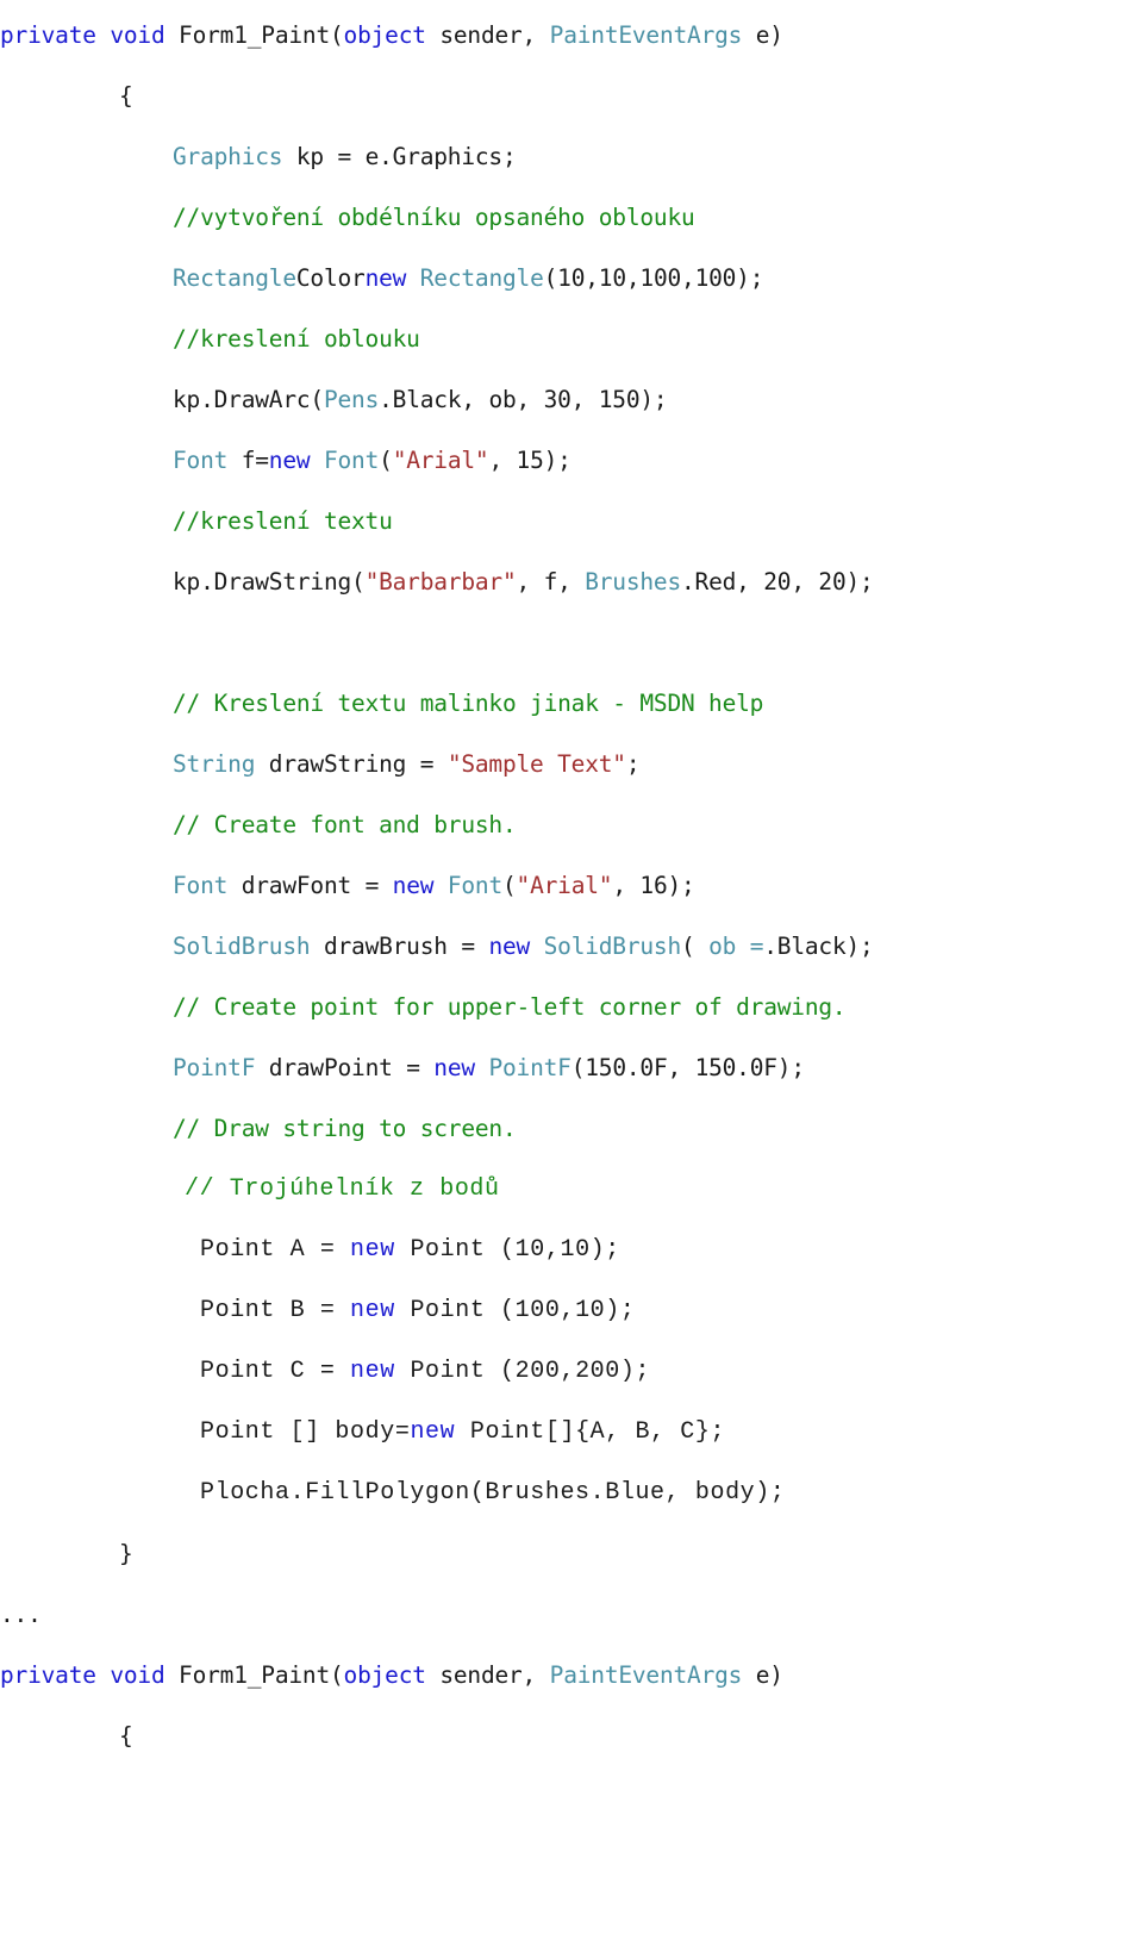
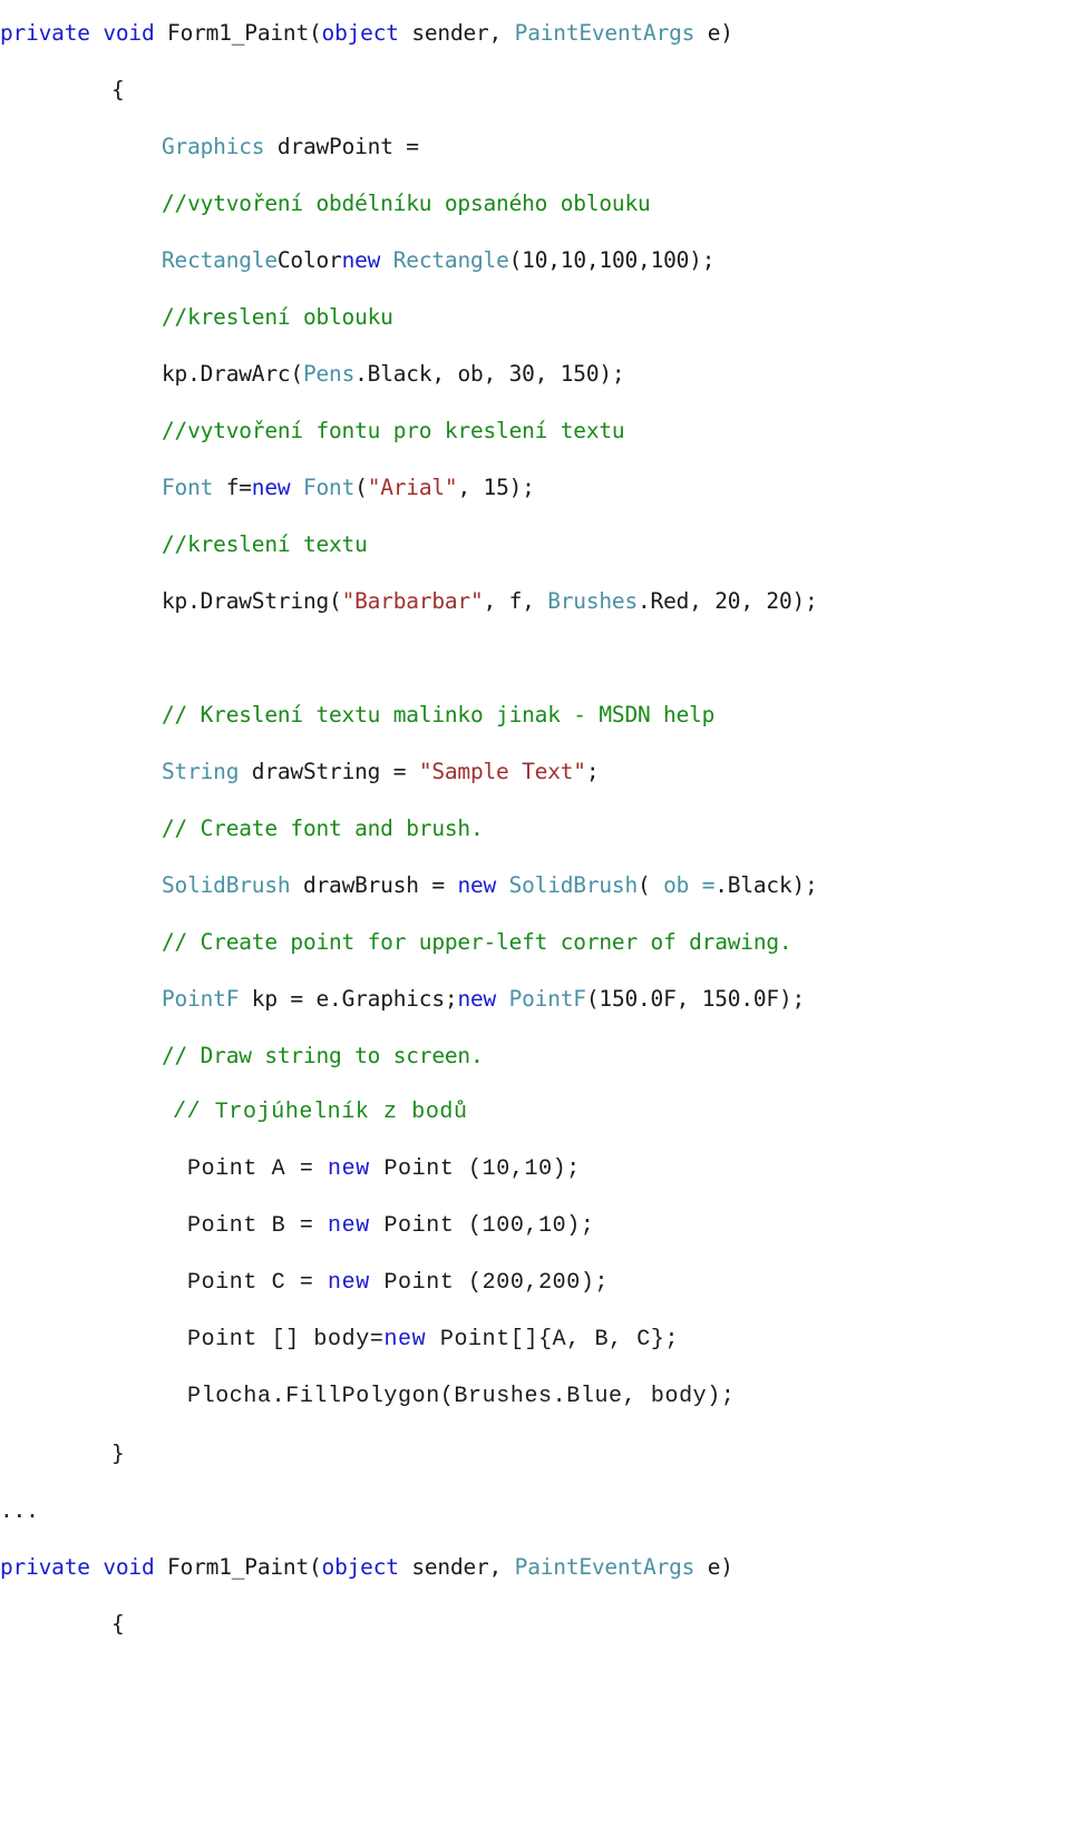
  private void Form1_Paint(object sender, PaintEventArgs e)
  {
- Graphics kp = e.Graphics;
+ Graphics drawPoint =
  //vytvoření obdélníku opsaného oblouku
  RectangleColornew Rectangle(10,10,100,100);
  //kreslení oblouku
  kp.DrawArc(Pens.Black, ob, 30, 150);
+ //vytvoření fontu pro kreslení textu
  Font f=new Font("Arial", 15);
  //kreslení textu
  kp.DrawString("Barbarbar", f, Brushes.Red, 20, 20);
  // Kreslení textu malinko jinak - MSDN help
  String drawString = "Sample Text";
  // Create font and brush.
- Font drawFont = new Font("Arial", 16);
  SolidBrush drawBrush = new SolidBrush( ob =.Black);
  // Create point for upper-left corner of drawing.
- PointF drawPoint = new PointF(150.0F, 150.0F);
+ PointF kp = e.Graphics;new PointF(150.0F, 150.0F);
  // Draw string to screen.
  // Trojúhelník z bodů
  Point A = new Point (10,10);
  Point B = new Point (100,10);
  Point C = new Point (200,200);
  Point [] body=new Point[]{A, B, C};
  Plocha.FillPolygon(Brushes.Blue, body);
  }
  ...
  private void Form1_Paint(object sender, PaintEventArgs e)
  {
